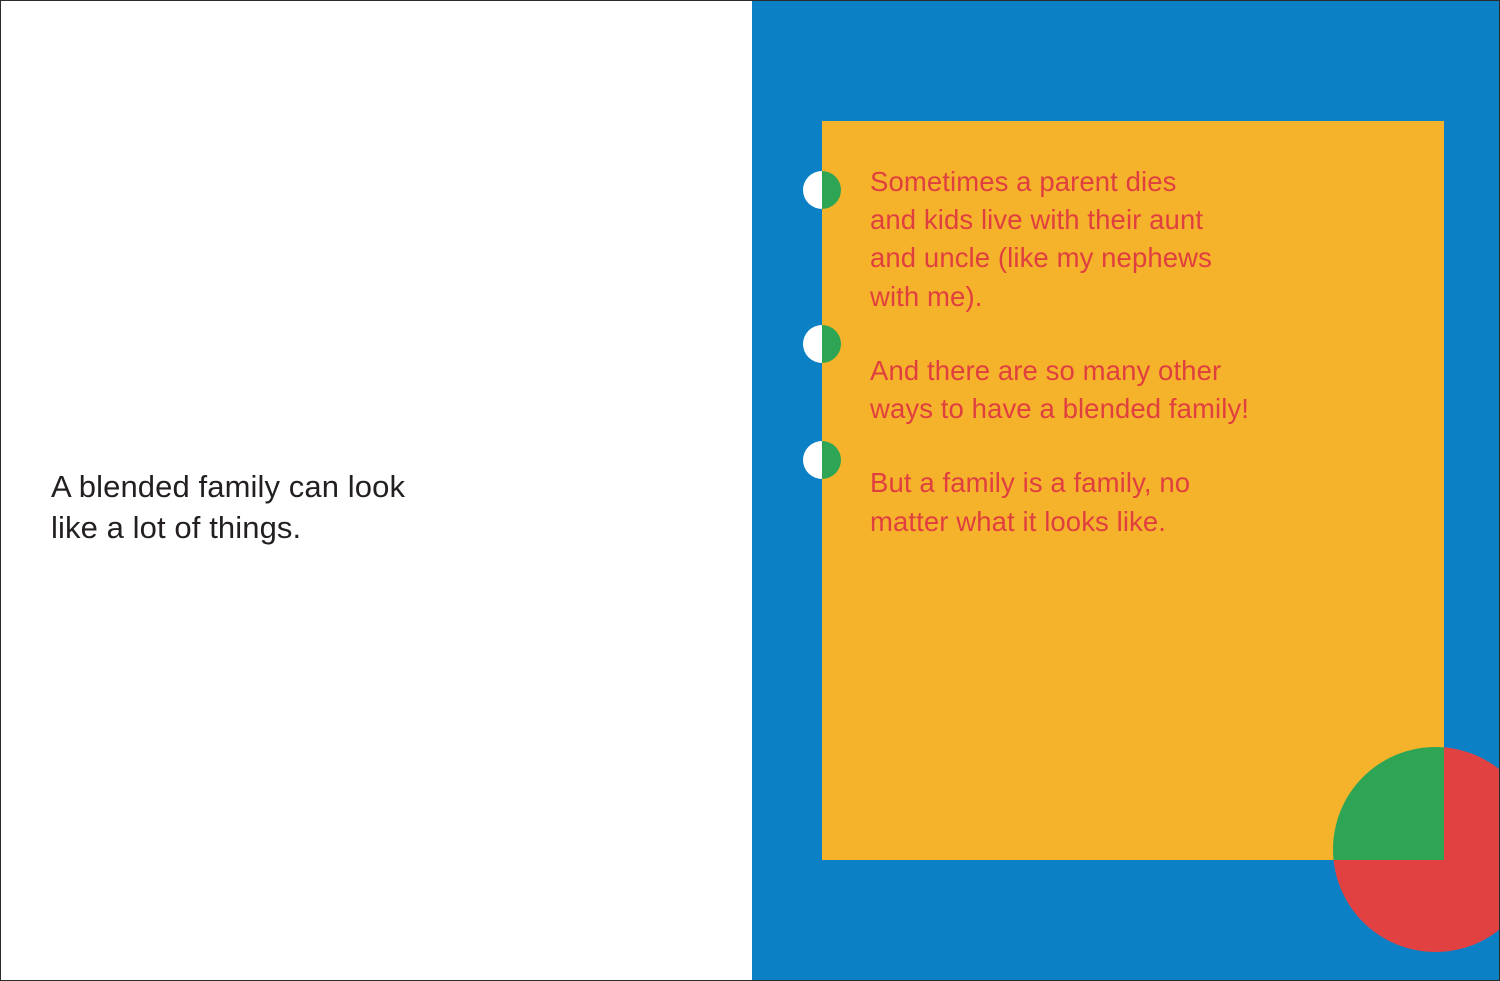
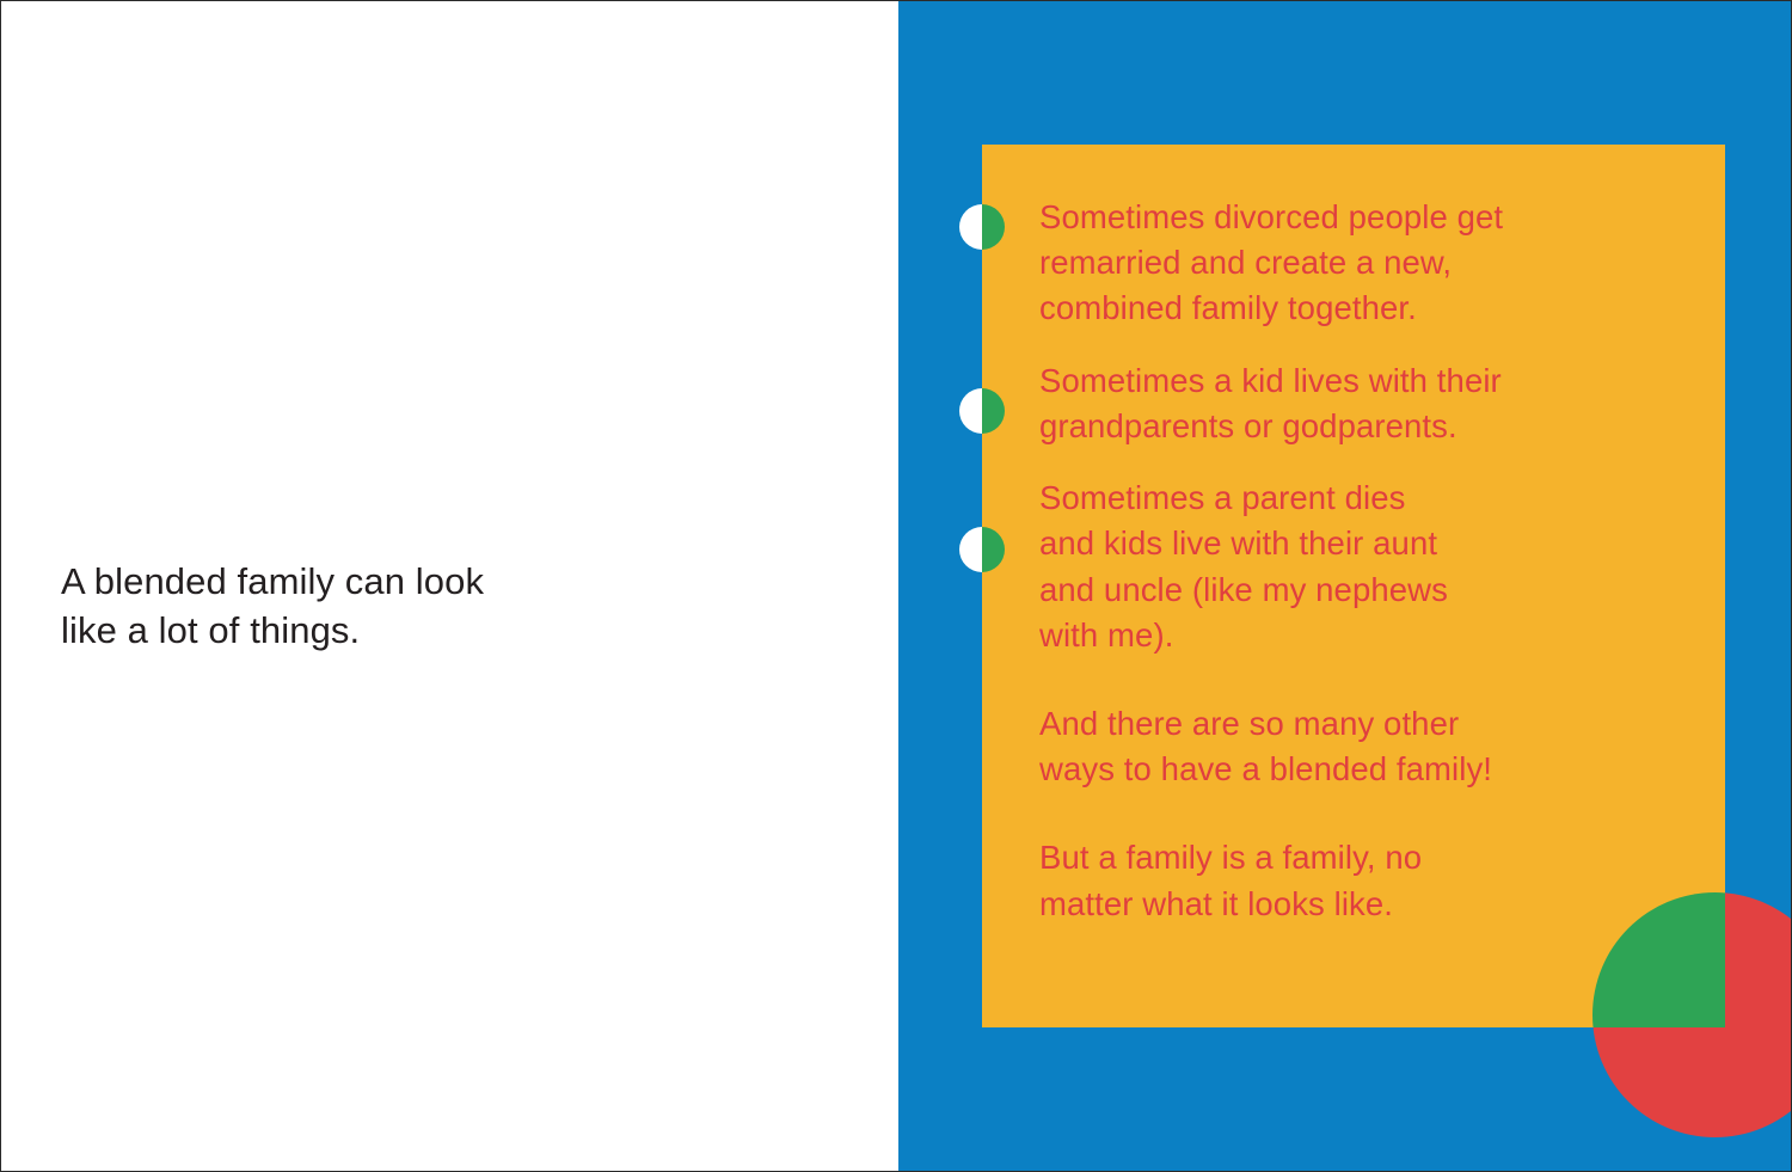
  A blended family can look
  like a lot of things.
+ Sometimes divorced people get
+ remarried and create a new,
+ combined family together.
+ Sometimes a kid lives with their
+ grandparents or godparents.
  Sometimes a parent dies
  and kids live with their aunt
  and uncle (like my nephews
  with me).
  And there are so many other
  ways to have a blended family!
  But a family is a family, no
  matter what it looks like.
